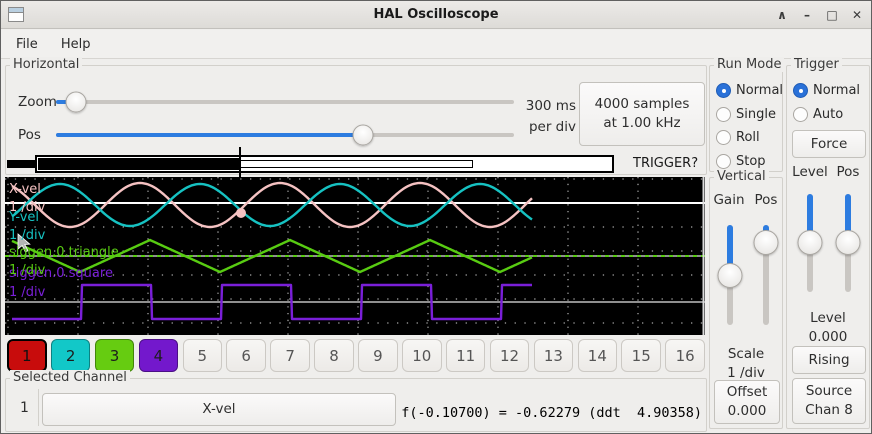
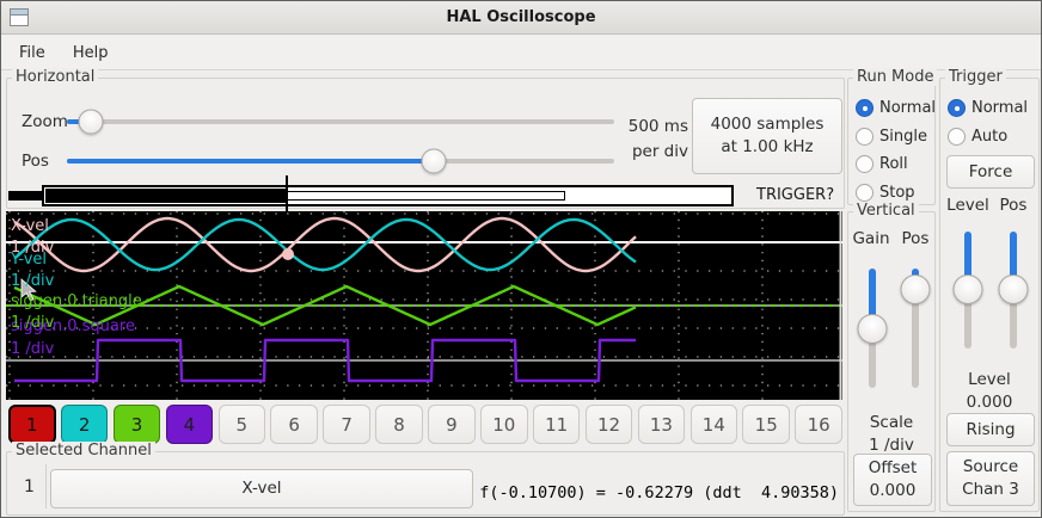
  HAL Oscilloscope
- ∧
- –
- □
- ✕
  File Help
  Horizontal
  Zoom
  Pos
- 300 ms
+ 500 ms
  per div
  4000 samples
  at 1.00 kHz
  TRIGGER?
  X-vel
  1 /div
  Y-vel
  1 /div
  siggen.0.triangle
  siggen.0.square
  1 /div
  1 /div
  1
  2
  3
  4
  5
  6
  7
  8
  9
  10
  11
  12
  13
  14
  15
  16
  Selected Channel
  1
  X-vel
  f(-0.10700) = -0.62279 (ddt 4.90358)
  Run Mode
  Normal
  Single
  Roll
  Stop
  Vertical
  Gain
  Pos
  Scale
  1 /div
  Offset
  0.000
  Trigger
  Normal
  Auto
  Force
  Level
  Pos
  Level
  0.000
  Rising
  Source
- Chan 8
+ Chan 3
